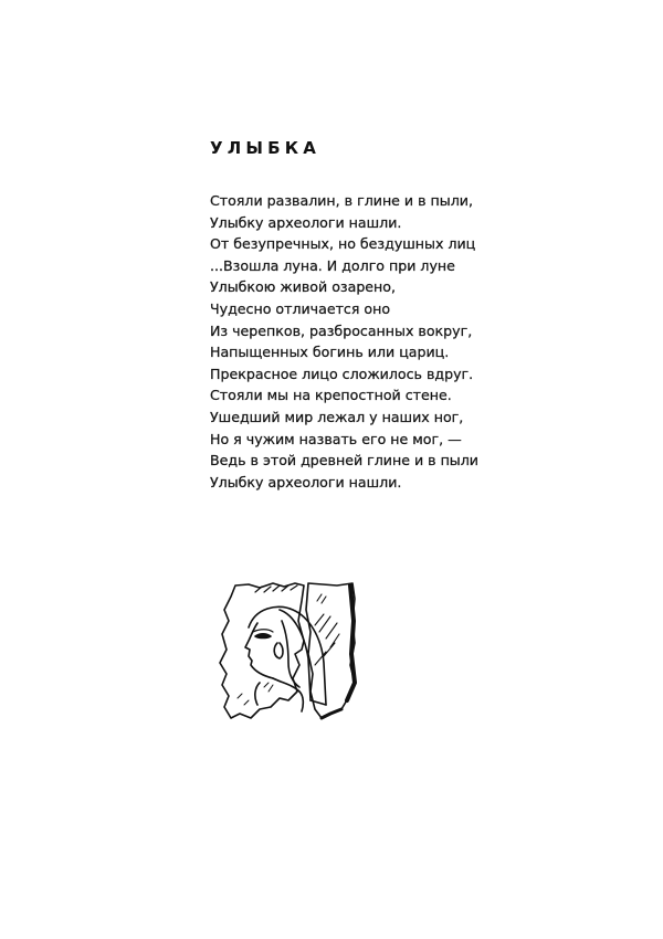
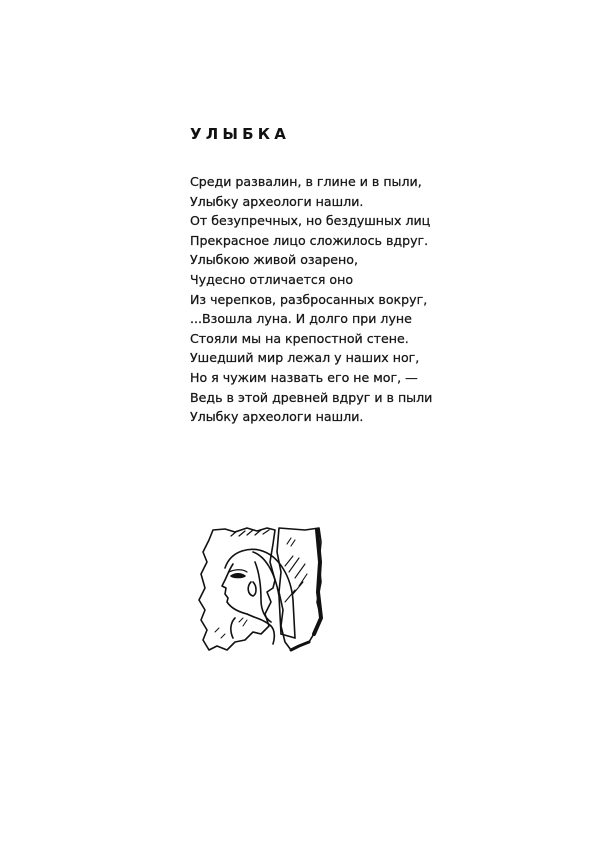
  УЛЫБКА
- Стояли развалин, в глине и в пыли,
+ Среди развалин, в глине и в пыли,
  Улыбку археологи нашли.
  От безупречных, но бездушных лиц
- ...Взошла луна. И долго при луне
+ Прекрасное лицо сложилось вдруг.
  Улыбкою живой озарено,
  Чудесно отличается оно
  Из черепков, разбросанных вокруг,
- Напыщенных богинь или цариц.
- Прекрасное лицо сложилось вдруг.
+ ...Взошла луна. И долго при луне
  Стояли мы на крепостной стене.
  Ушедший мир лежал у наших ног,
  Но я чужим назвать его не мог, —
- Ведь в этой древней глине и в пыли
+ Ведь в этой древней вдруг и в пыли
  Улыбку археологи нашли.
